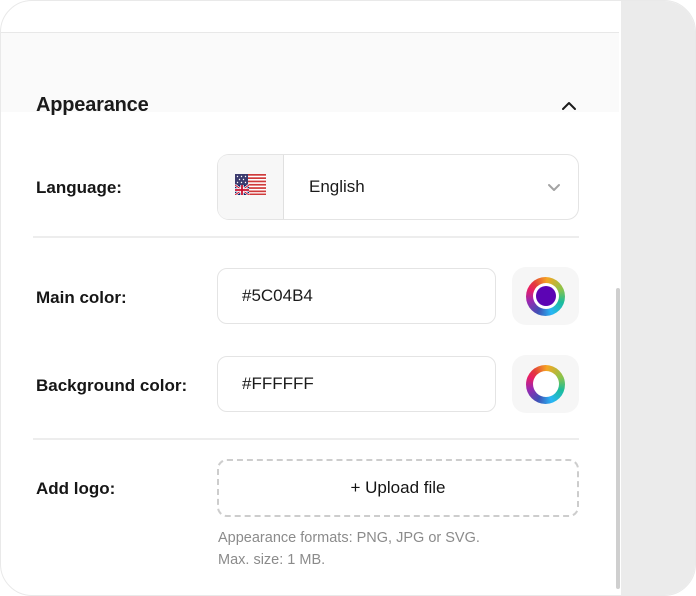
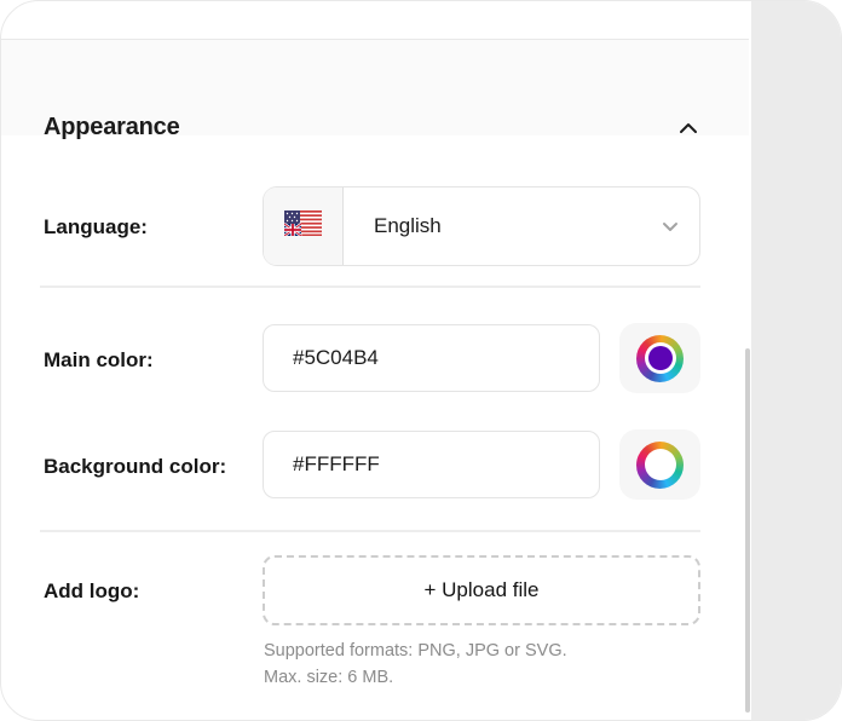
  Appearance
  Language:
  English
  Main color:
  #5C04B4
  Background color:
  #FFFFFF
  Add logo:
  + Upload file
- Appearance formats: PNG, JPG or SVG.
+ Supported formats: PNG, JPG or SVG.
- Max. size: 1 MB.
+ Max. size: 6 MB.
